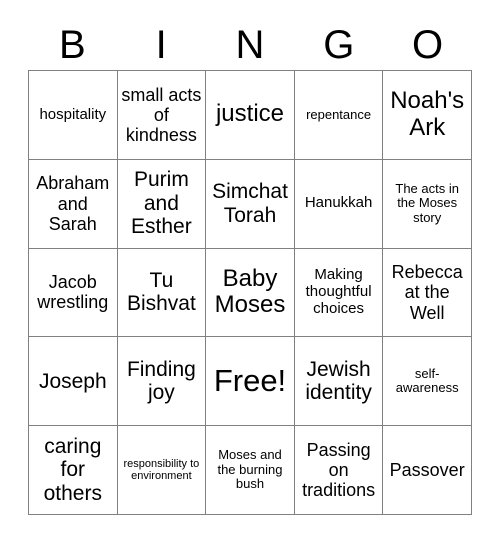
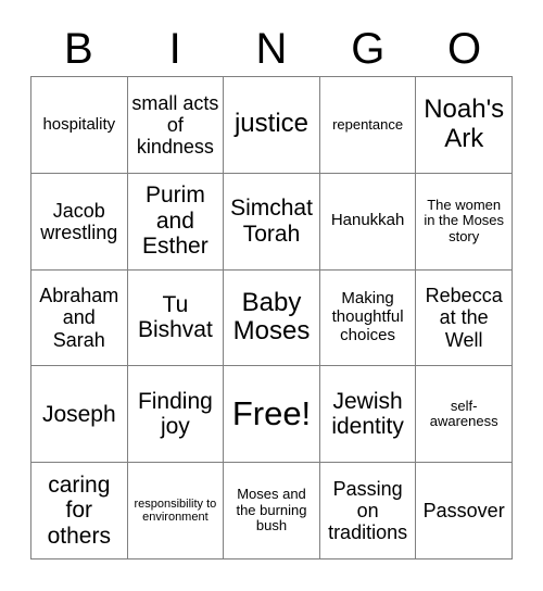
  B
  I
  N
  G
  O
  hospitality
  small acts of kindness
  justice
  repentance
  Noah's Ark
- Abraham and Sarah
+ Jacob wrestling
  Purim and Esther
  Simchat Torah
  Hanukkah
- The acts in the Moses story
+ The women in the Moses story
- Jacob wrestling
+ Abraham and Sarah
  Tu Bishvat
  Baby Moses
  Making thoughtful choices
  Rebecca at the Well
  Joseph
  Finding joy
  Free!
  Jewish identity
  self-awareness
  caring for others
  responsibility to environment
  Moses and the burning bush
  Passing on traditions
  Passover
